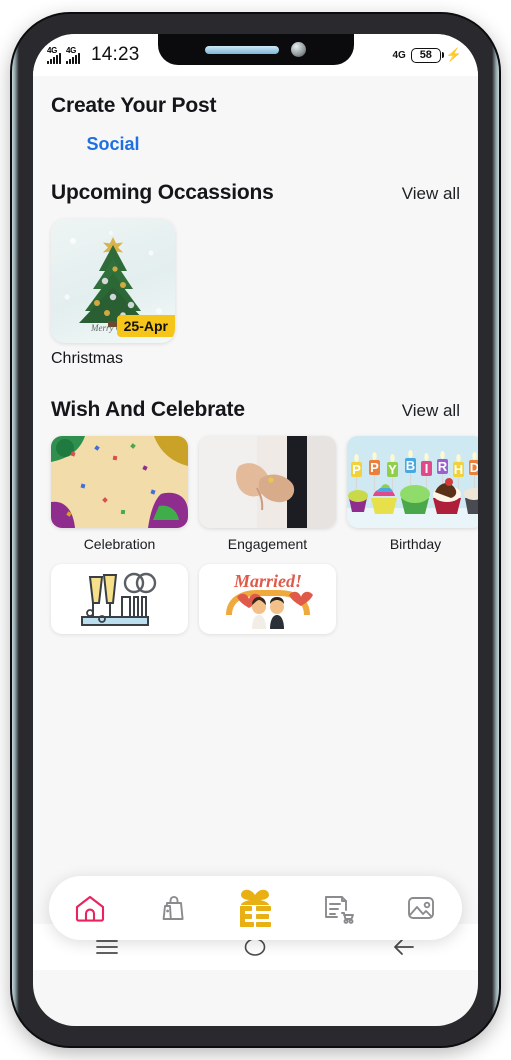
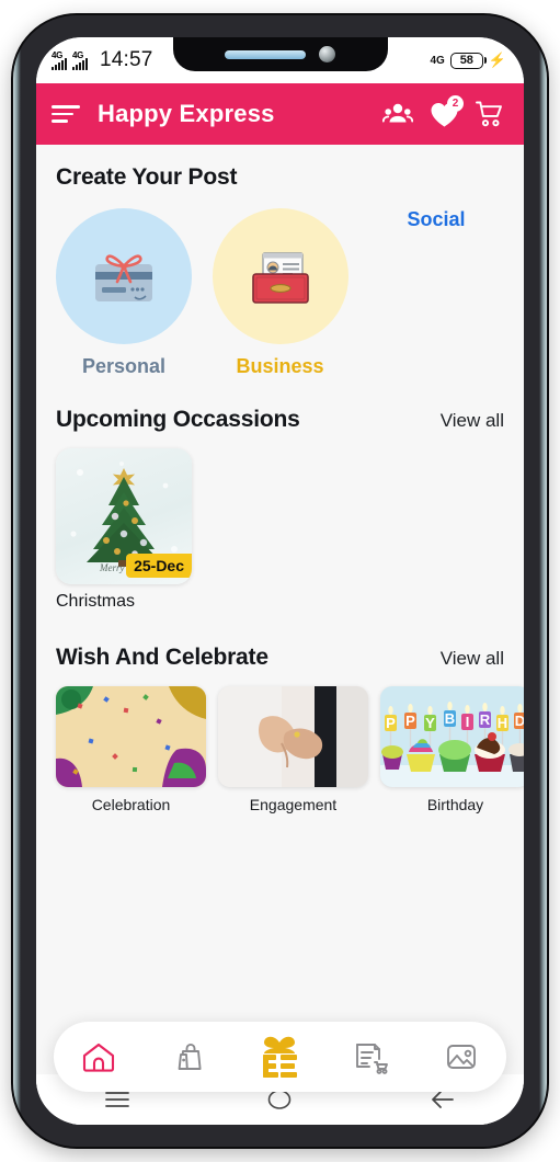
  4G
  4G
- 14:23
+ 14:57
  4G
  58
  ⚡
+ Happy Express
+ 2
  Create Your Post
+ Personal
+ Business
  Social
  Upcoming Occassions
  View all
- 25-Apr
+ 25-Dec
  Christmas
  Wish And Celebrate
  View all
  Celebration
  Engagement
  P
  P
  Y
  B
  I
  R
  H
  D
  Birthday
- Married!
